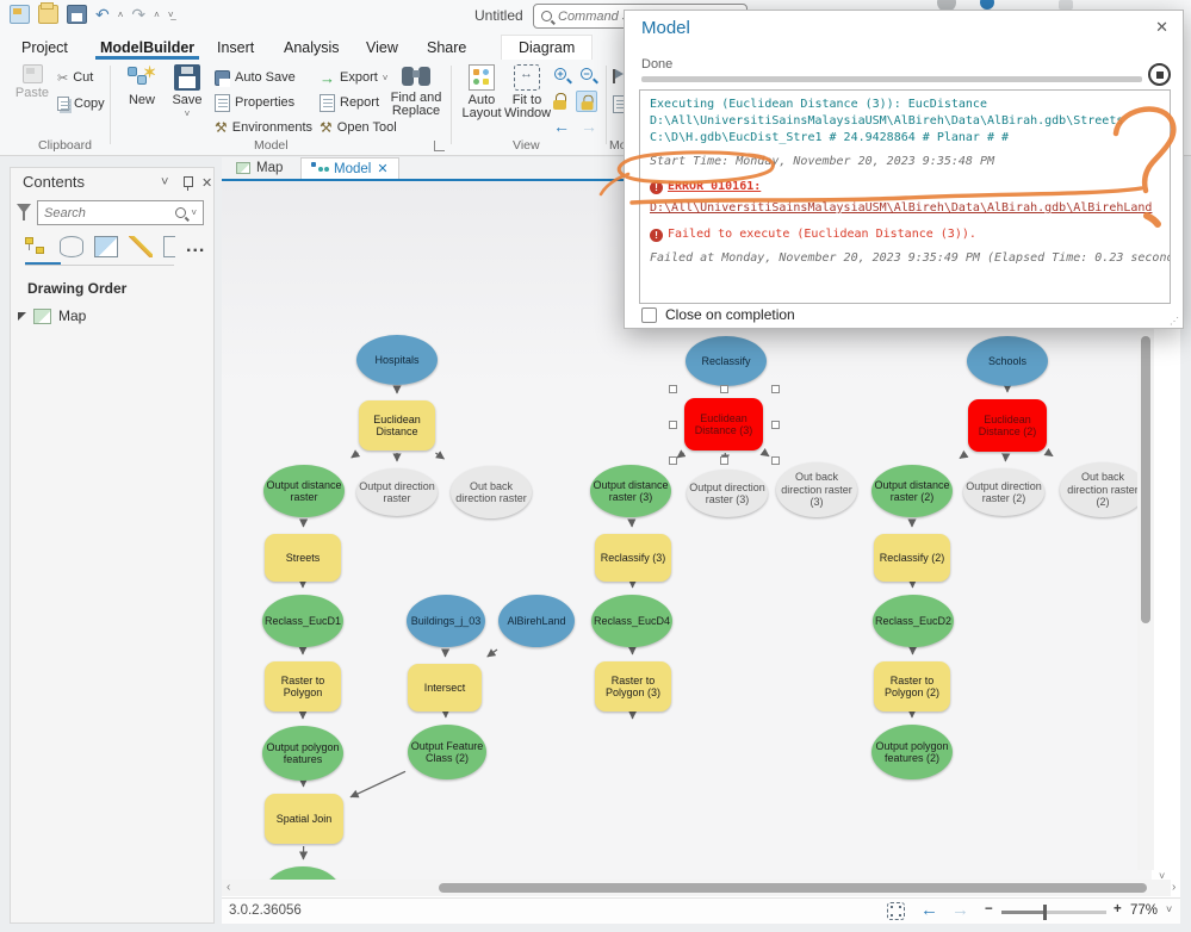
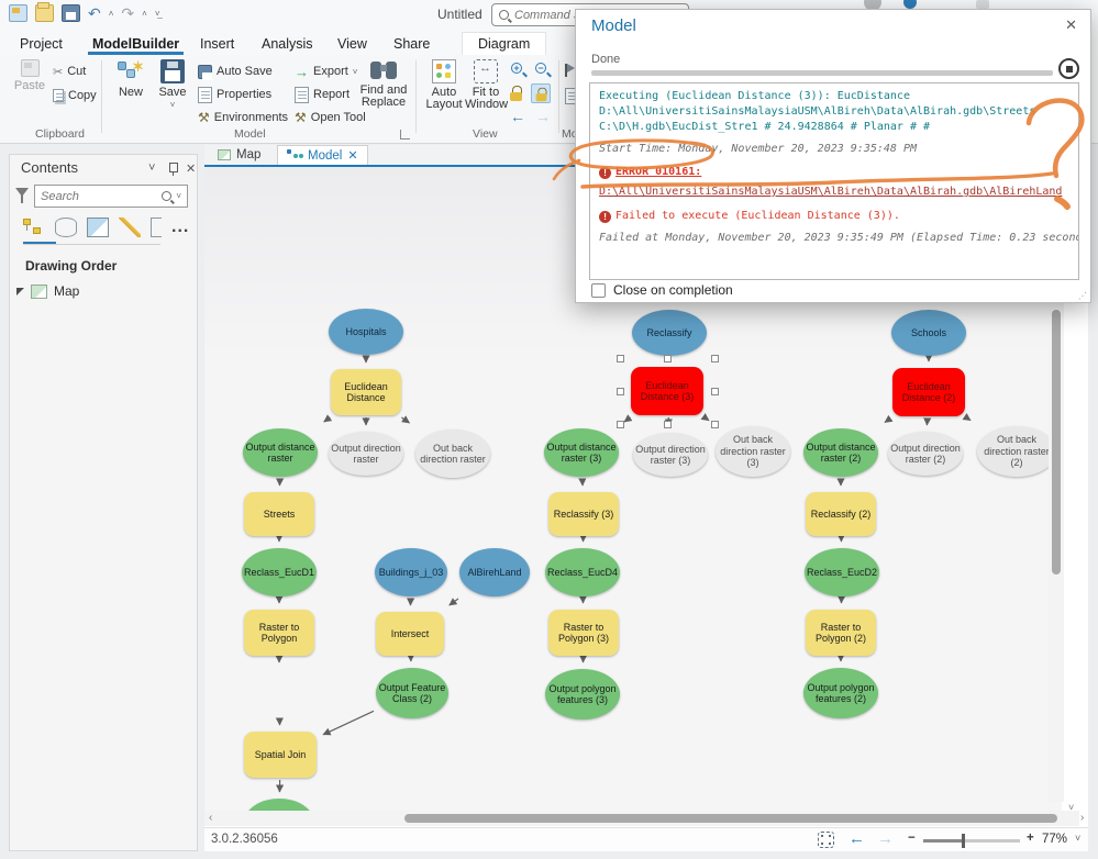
  ↶
  ˄
  ↷
  ˄
  ˅̲
  Untitled
  Command
  Project
  ModelBuilder
  Insert
  Analysis
  View
  Share
  Diagram
  Paste
  ✂
  Cut
  Copy
  Clipboard
  ✶
  New
  Save
  ˅
  Auto Save
  Properties
  ⚒
  Environments
  →
  Export
  ˅
  Report
  ⚒
  Open Tool
  Find and Replace
  Model
  Auto Layout
  Fit to Window
  +
  −
  ←
  →
  View
  Contents
  ˅
  ✕
  Search
  ˅
  ...
  Drawing Order
  Map
  Map
  Model
  ✕
  Hospitals
  Euclidean Distance
  Output distance raster
  Output direction raster
  Out back direction raster
  Streets
  Reclass_EucD1
  Raster to Polygon
- Output polygon features
  Spatial Join
  Buildings_j_03
  AlBirehLand
  Intersect
  Output Feature Class (2)
  Reclassify
  Euclidean Distance (3)
  Output distance raster (3)
  Output direction raster (3)
  Out back direction raster (3)
  Reclassify (3)
  Reclass_EucD4
  Raster to Polygon (3)
+ Output polygon features (3)
  Schools
  Euclidean Distance (2)
  Output distance raster (2)
  Output direction raster (2)
  Out back direction raste (2)
  Reclassify (2)
  Reclass_EucD2
  Raster to Polygon (2)
  Output polygon features (2)
  ˅
  ‹
  ›
  3.0.2.36056
  ←
  →
  −
  +
  77%
  ˅
  Model
  ✕
  Done
  Executing (Euclidean Distance (3)): EucDistance
  D:\All\UniversitiSainsMalaysiaUSM\AlBireh\Data\AlBirah.gdb\Street
  C:\D\H.gdb\EucDist_Stre1 # 24.9428864 # Planar # #
  Start Time: Mondy, November 20, 2023 9:35:48 PM
  !
  ERROR 010161:
  D:\All\UniversitiSainsMalaysiaUSM\AlBireh\Data\AlBirah.gdb\AlBirehLand
  !
  Failed to execute (Euclidean Distance (3)).
  Failed at Monday, November 20, 2023 9:35:49 PM (Elapsed Time: 0.23 secon
  Close on completion
  ⋰
